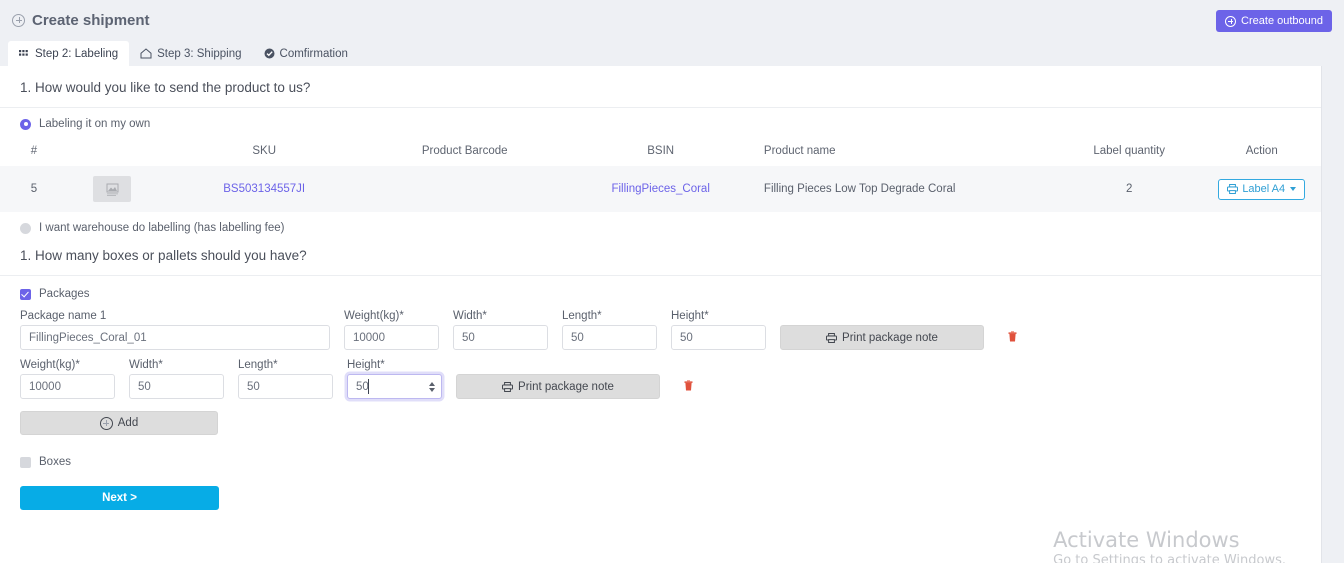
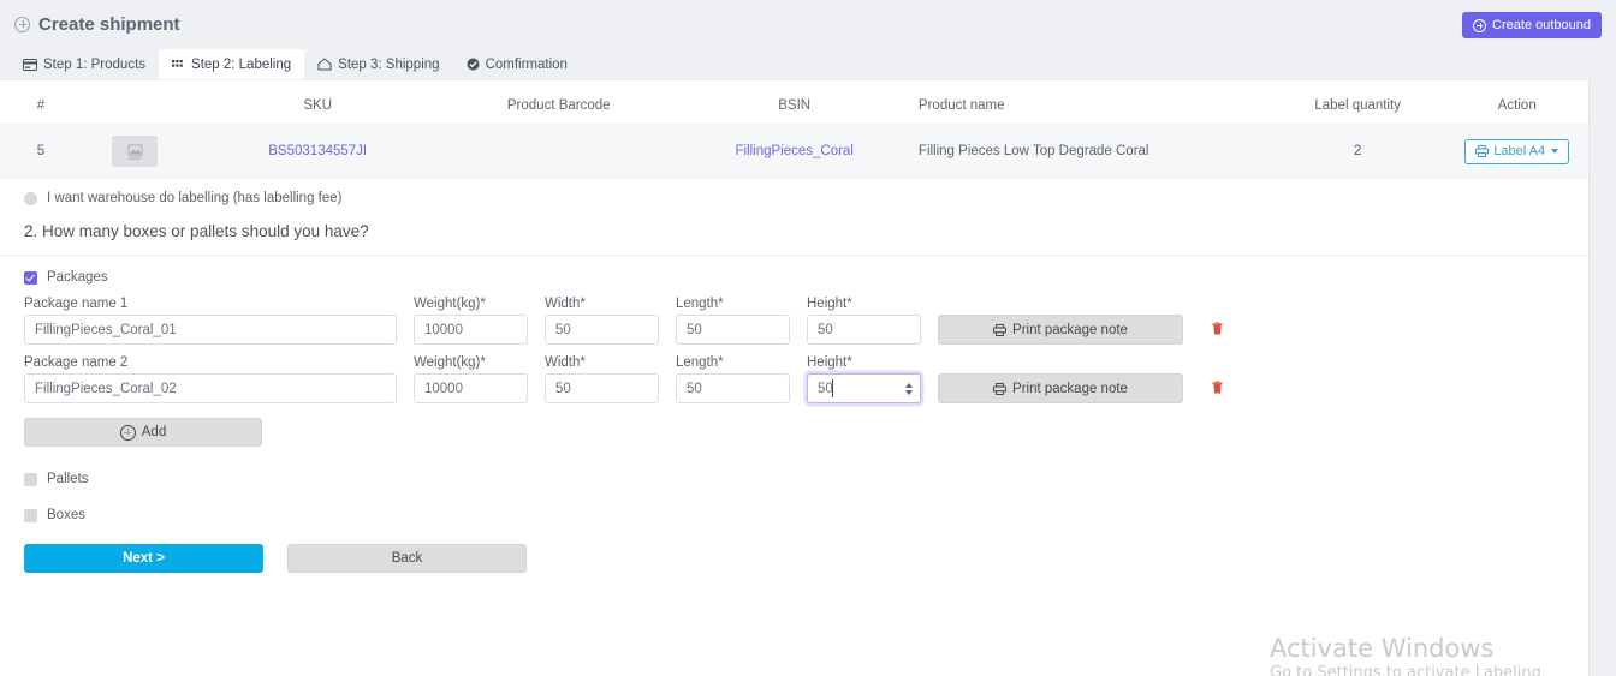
  Create shipment
  Create outbound
+ Step 1: Products
  Step 2: Labeling
  Step 3: Shipping
  Comfirmation
- 1. How would you like to send the product to us?
- Labeling it on my own
  #		SKU	Product Barcode	BSIN	Product name	Label quantity	Action
  5		BS503134557JI		FillingPieces_Coral	Filling Pieces Low Top Degrade Coral	2	Label A4
  I want warehouse do labelling (has labelling fee)
- 1. How many boxes or pallets should you have?
+ 2. How many boxes or pallets should you have?
  Packages
  Package name 1
  Weight(kg)*
  Width*
  Length*
  Height*
  FillingPieces_Coral_01
  10000
  50
  50
  50
  Print package note
+ Package name 2
  Weight(kg)*
  Width*
  Length*
  Height*
+ FillingPieces_Coral_02
  10000
  50
  50
  50
  Print package note
  Add
+ Pallets
  Boxes
  Next >
+ Back
  Activate Windows
- Go to Settings to activate Windows.
+ Go to Settings to activate Labeling.
